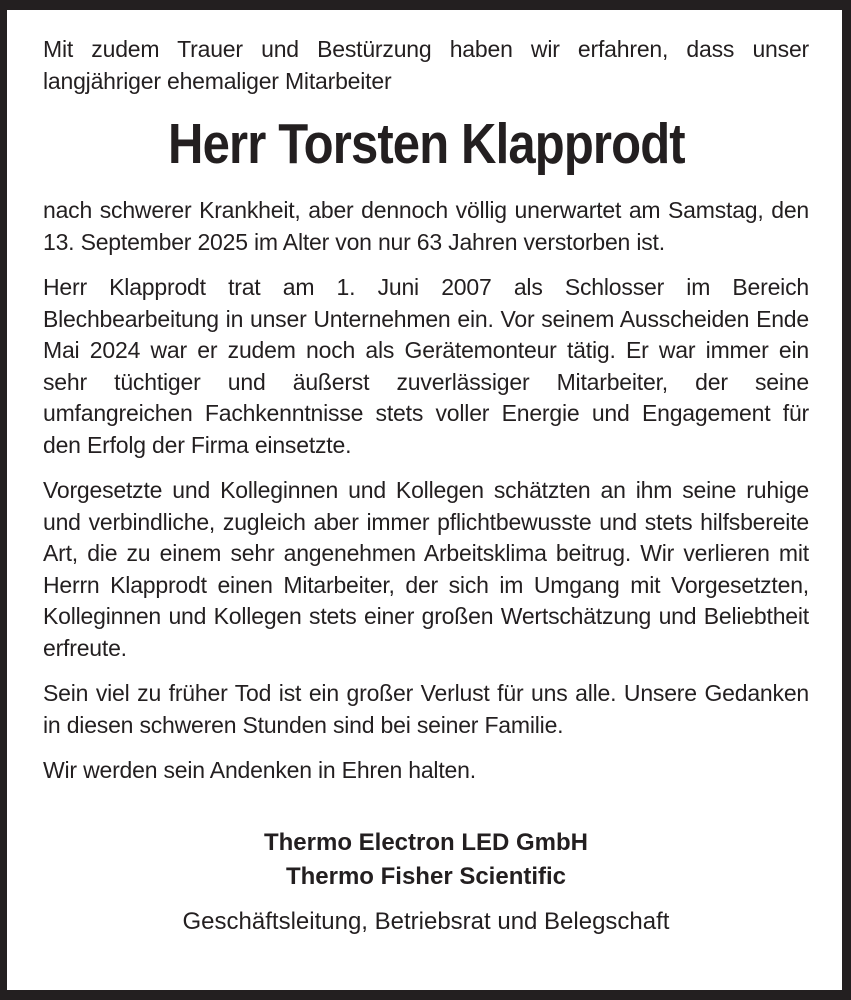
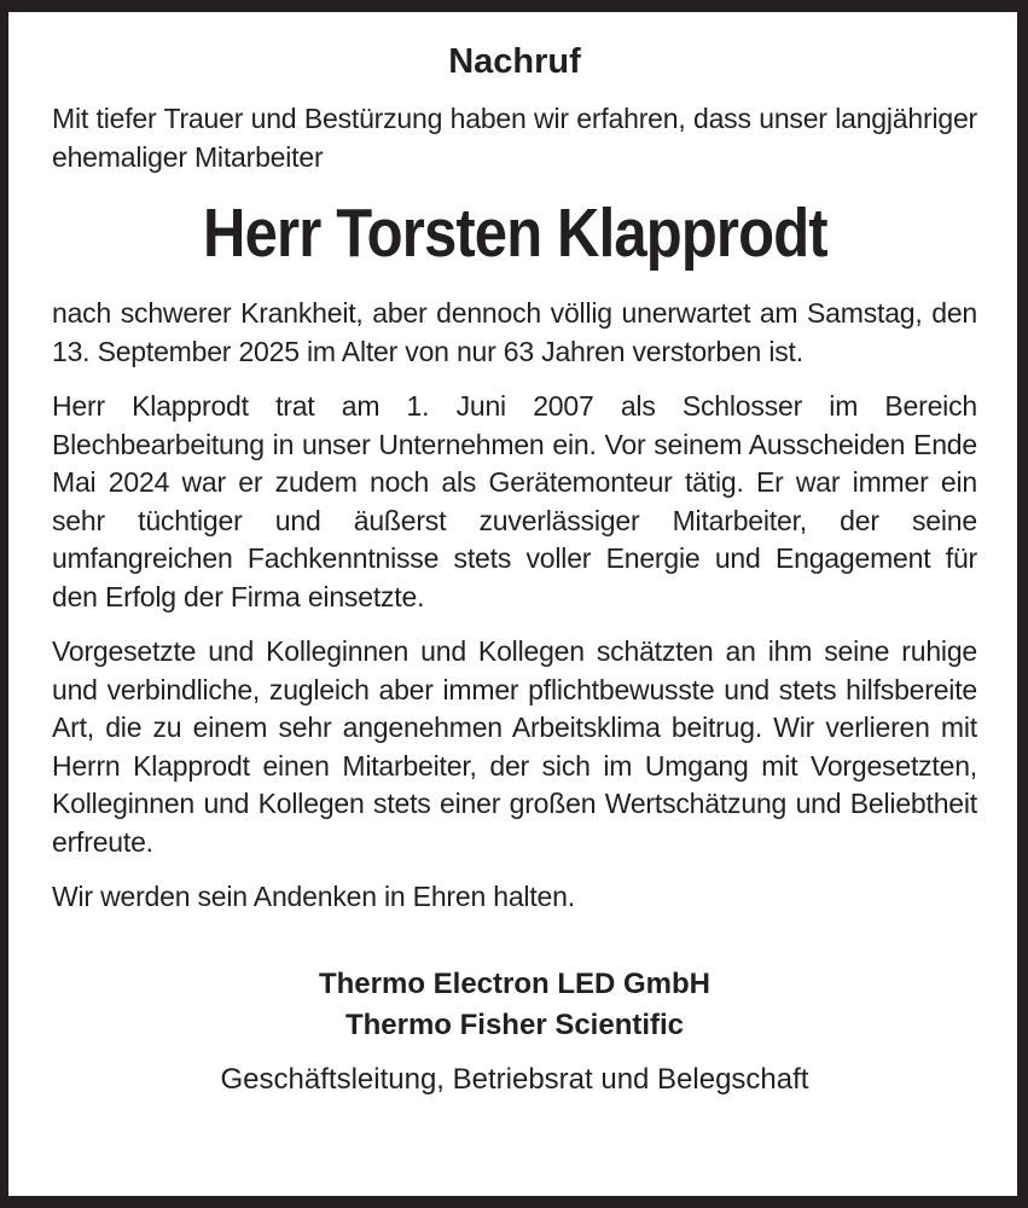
+ Nachruf
- Mit zudem Trauer und Bestürzung haben wir erfahren, dass unser langjähriger ehemaliger Mitarbeiter
+ Mit tiefer Trauer und Bestürzung haben wir erfahren, dass unser langjähriger ehemaliger Mitarbeiter
  Herr Torsten Klapprodt
  nach schwerer Krankheit, aber dennoch völlig unerwartet am Samstag, den 13. September 2025 im Alter von nur 63 Jahren verstorben ist.
  Herr Klapprodt trat am 1. Juni 2007 als Schlosser im Bereich Blechbearbeitung in unser Unternehmen ein. Vor seinem Ausscheiden Ende Mai 2024 war er zudem noch als Gerätemonteur tätig. Er war immer ein sehr tüchtiger und äußerst zuverlässiger Mitarbeiter, der seine umfangreichen Fachkenntnisse stets voller Energie und Engagement für den Erfolg der Firma einsetzte.
  Vorgesetzte und Kolleginnen und Kollegen schätzten an ihm seine ruhige und verbindliche, zugleich aber immer pflichtbewusste und stets hilfsbereite Art, die zu einem sehr angenehmen Arbeitsklima beitrug. Wir verlieren mit Herrn Klapprodt einen Mitarbeiter, der sich im Umgang mit Vorgesetzten, Kolleginnen und Kollegen stets einer großen Wertschätzung und Beliebtheit erfreute.
- Sein viel zu früher Tod ist ein großer Verlust für uns alle. Unsere Gedanken in diesen schweren Stunden sind bei seiner Familie.
  Wir werden sein Andenken in Ehren halten.
  Thermo Electron LED GmbH
  Thermo Fisher Scientific
  Geschäftsleitung, Betriebsrat und Belegschaft
